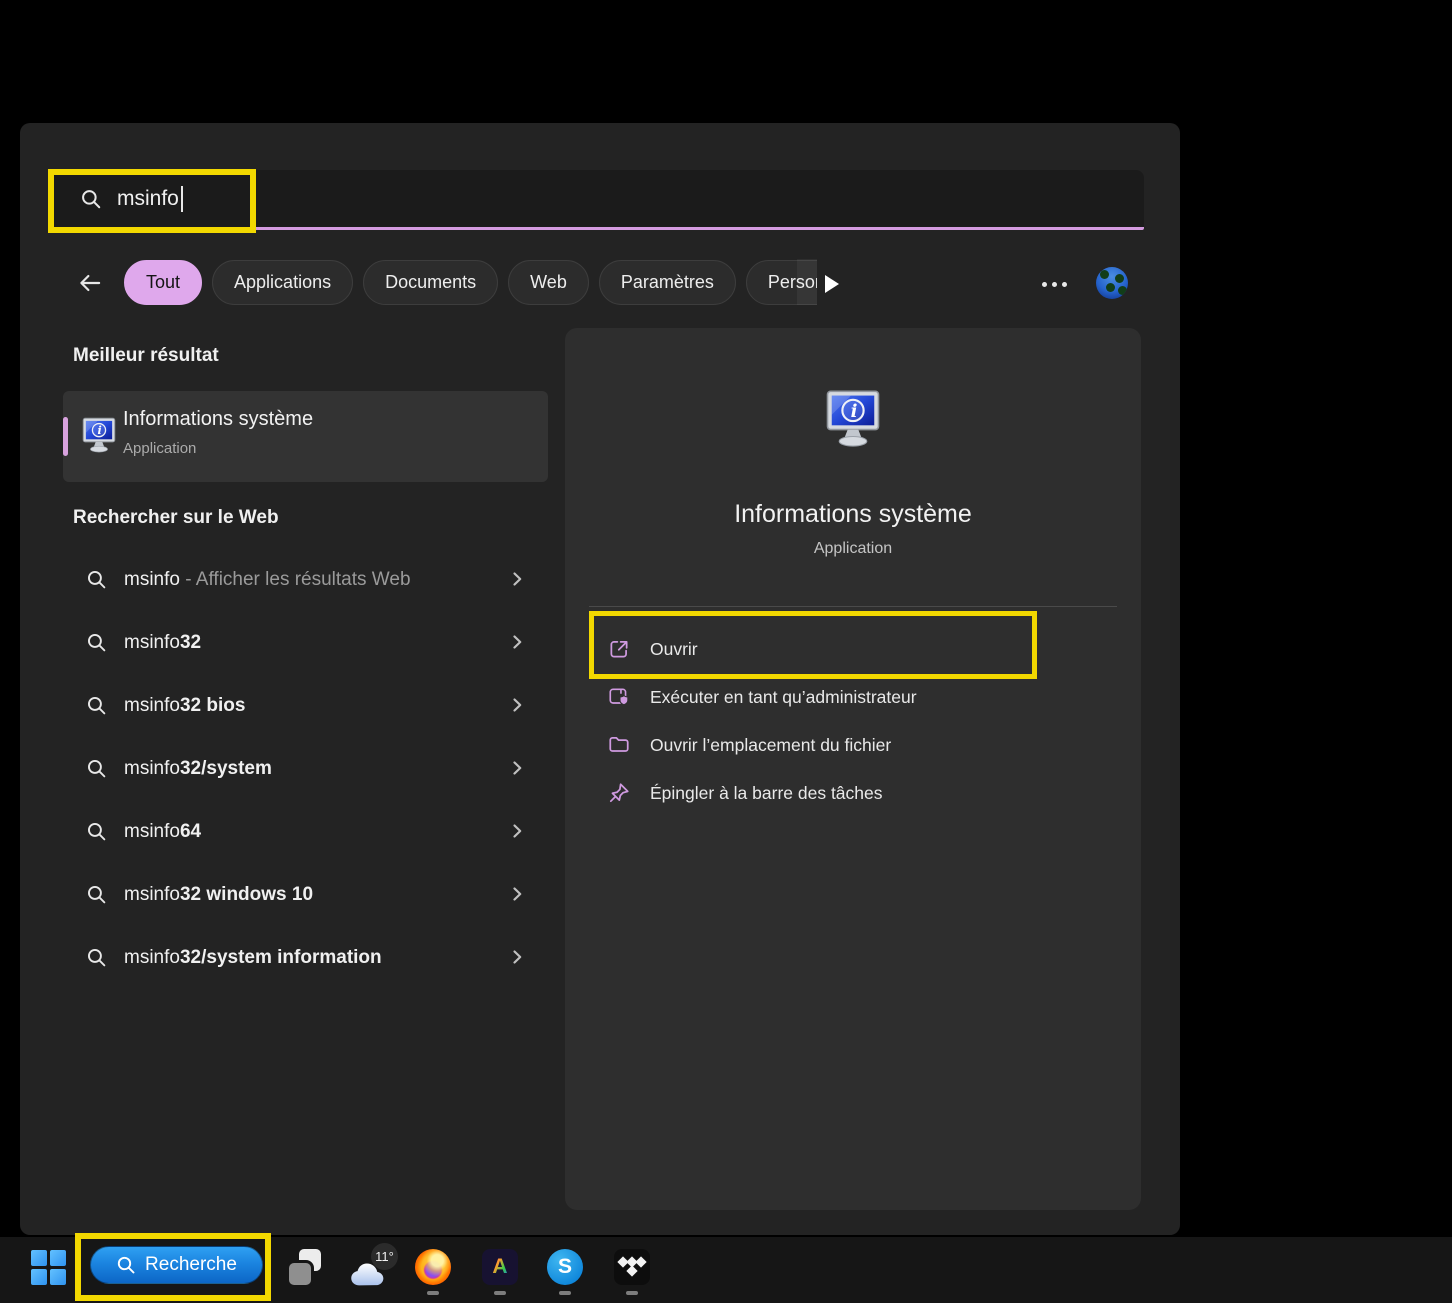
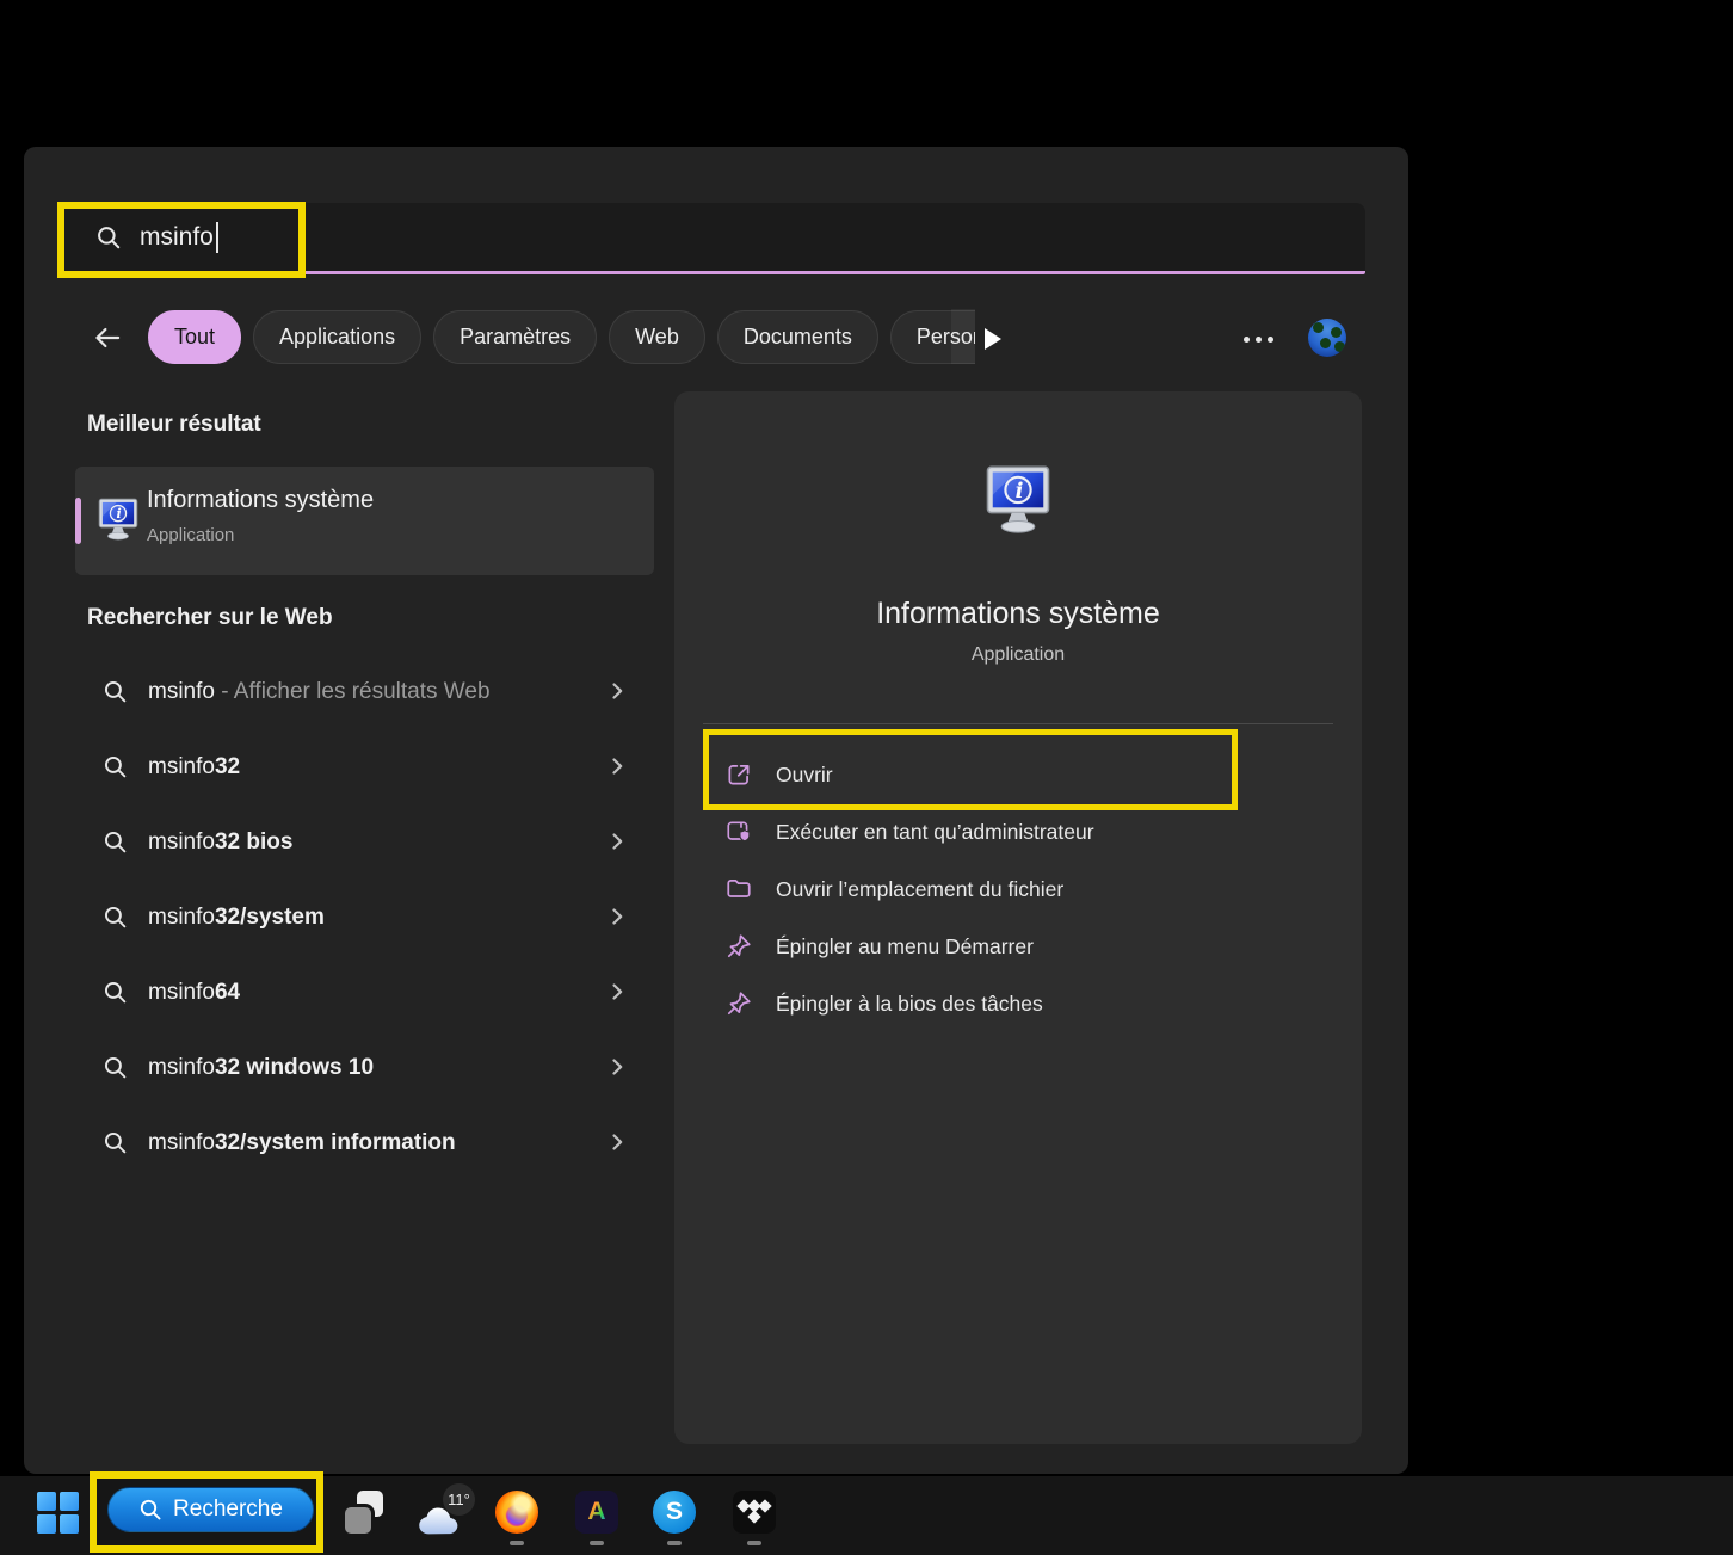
  msinfo
  Tout
  Applications
- Documents
+ Paramètres
  Web
- Paramètres
+ Documents
  Meilleur résultat
  Informations système
  Application
  Rechercher sur le Web
  msinfo - Afficher les résultats Web
  msinfo32
  msinfo32 bios
  msinfo32/system
  msinfo64
  msinfo32 windows 10
  msinfo32/system information
  Informations système
  Application
  Ouvrir
  Exécuter en tant qu’administrateur
  Ouvrir l’emplacement du fichier
+ Épingler au menu Démarrer
- Épingler à la barre des tâches
+ Épingler à la bios des tâches
  Recherche
  11°
  A
  S
